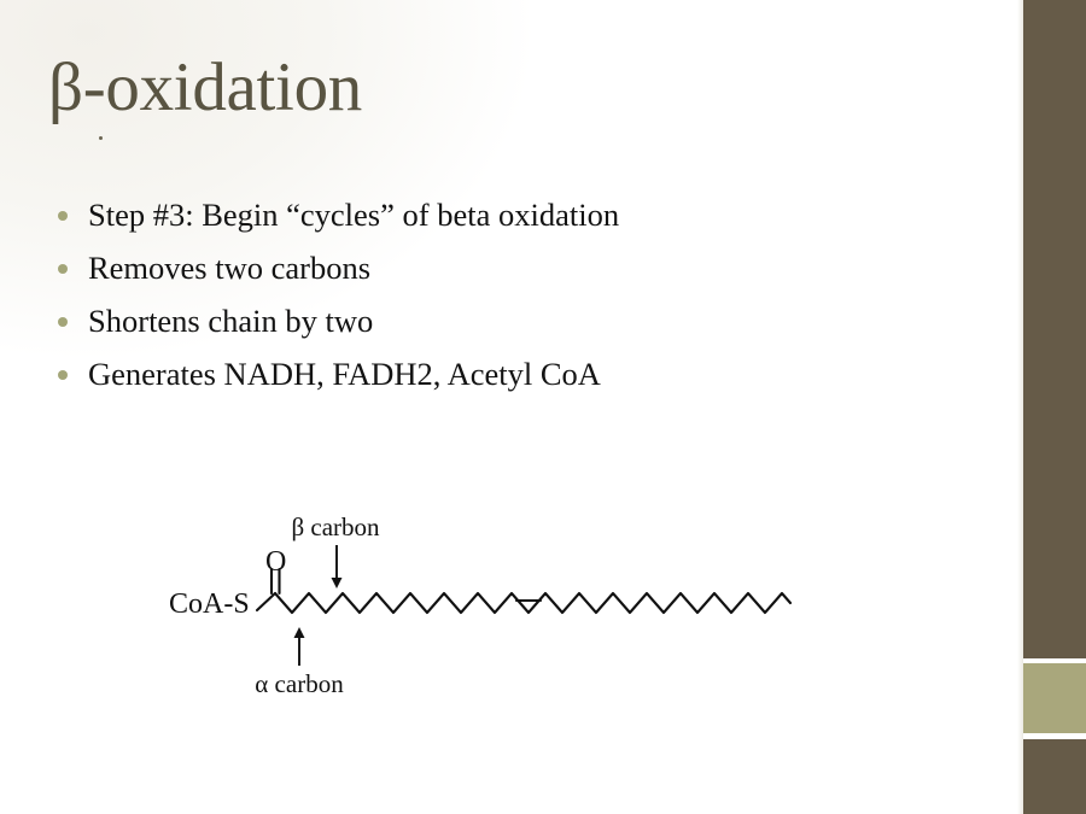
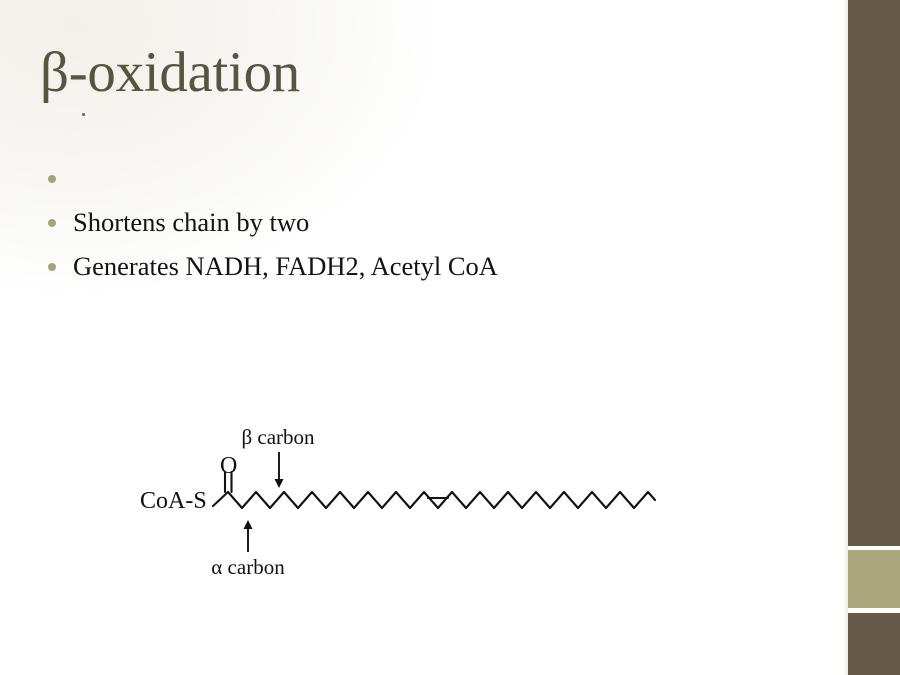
  β-oxidation
- Step #3: Begin “cycles” of beta oxidation
- Removes two carbons
  Shortens chain by two
  Generates NADH, FADH2, Acetyl CoA
  CoA-S
  O
  β carbon
  α carbon
